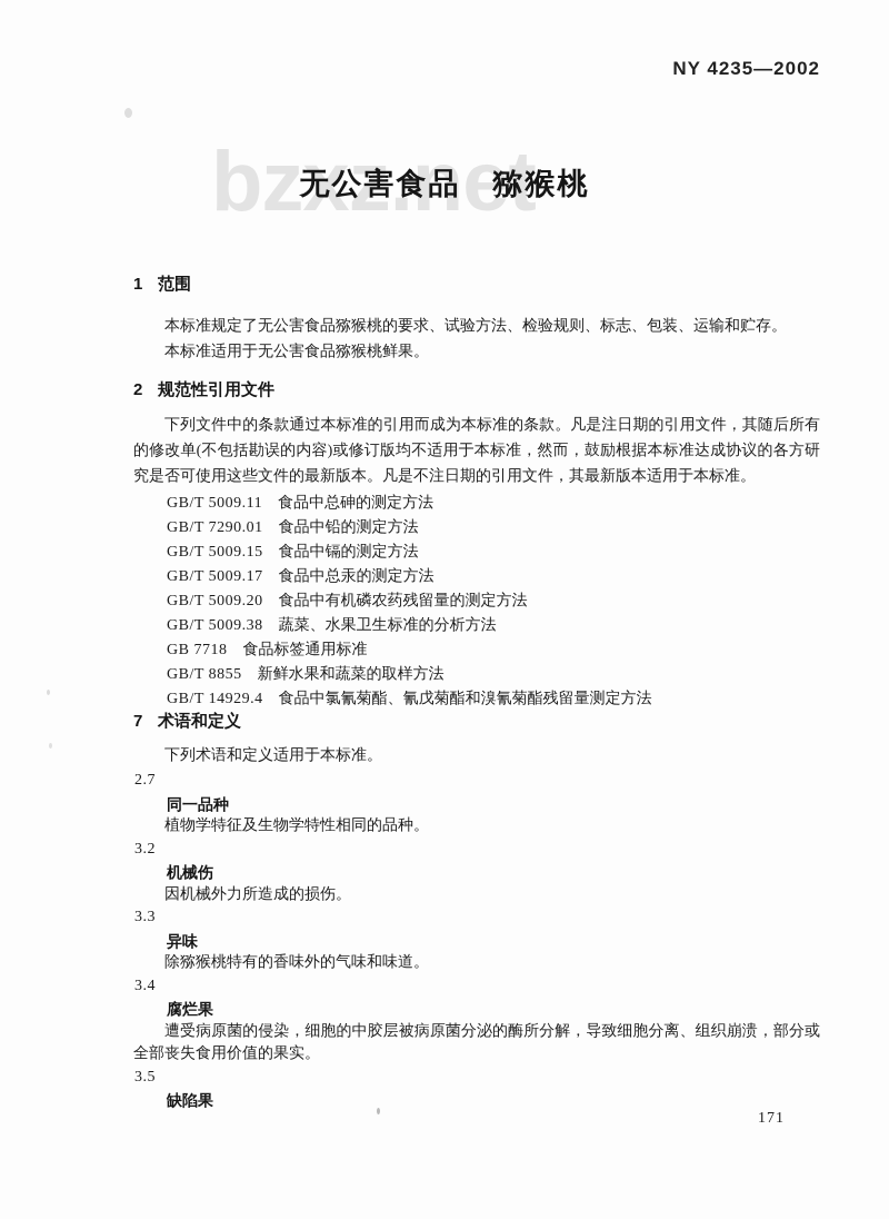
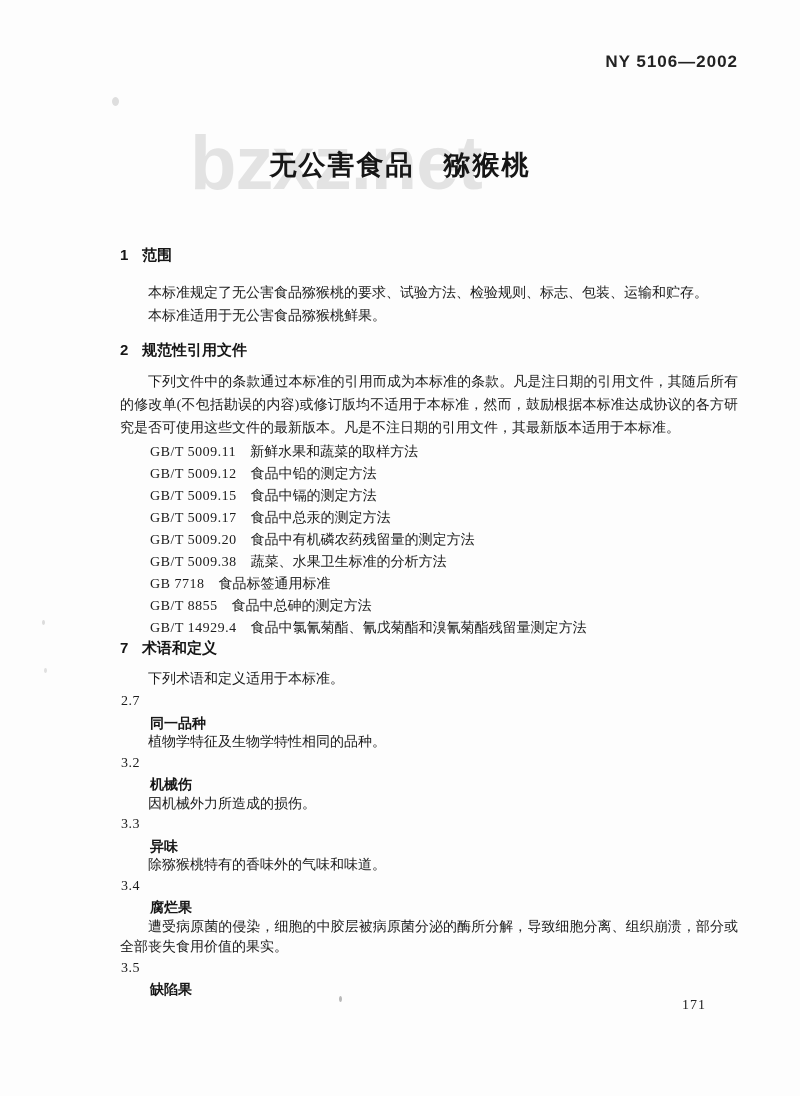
- NY 4235—2002
+ NY 5106—2002
  bzxz.net
  无公害食品 猕猴桃
  1 范围
  本标准规定了无公害食品猕猴桃的要求、试验方法、检验规则、标志、包装、运输和贮存。
  本标准适用于无公害食品猕猴桃鲜果。
  2 规范性引用文件
  下列文件中的条款通过本标准的引用而成为本标准的条款。凡是注日期的引用文件，其随后所有的修改单(不包括勘误的内容)或修订版均不适用于本标准，然而，鼓励根据本标准达成协议的各方研究是否可使用这些文件的最新版本。凡是不注日期的引用文件，其最新版本适用于本标准。
- GB/T 5009.11 食品中总砷的测定方法
+ GB/T 5009.11 新鲜水果和蔬菜的取样方法
- GB/T 7290.01 食品中铅的测定方法
+ GB/T 5009.12 食品中铅的测定方法
  GB/T 5009.15 食品中镉的测定方法
  GB/T 5009.17 食品中总汞的测定方法
  GB/T 5009.20 食品中有机磷农药残留量的测定方法
  GB/T 5009.38 蔬菜、水果卫生标准的分析方法
  GB 7718 食品标签通用标准
- GB/T 8855 新鲜水果和蔬菜的取样方法
+ GB/T 8855 食品中总砷的测定方法
  GB/T 14929.4 食品中氯氰菊酯、氰戊菊酯和溴氰菊酯残留量测定方法
  7 术语和定义
  下列术语和定义适用于本标准。
  2.7
  同一品种
  植物学特征及生物学特性相同的品种。
  3.2
  机械伤
  因机械外力所造成的损伤。
  3.3
  异味
  除猕猴桃特有的香味外的气味和味道。
  3.4
  腐烂果
  遭受病原菌的侵染，细胞的中胶层被病原菌分泌的酶所分解，导致细胞分离、组织崩溃，部分或全部丧失食用价值的果实。
  3.5
  缺陷果
  171
